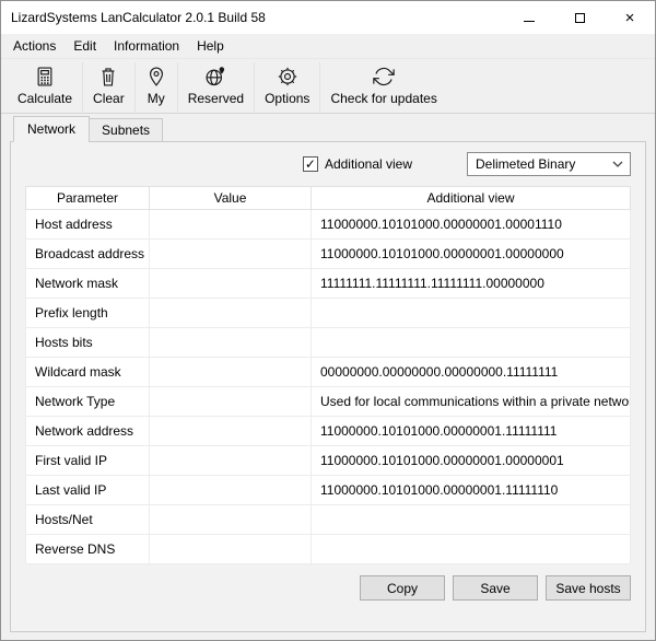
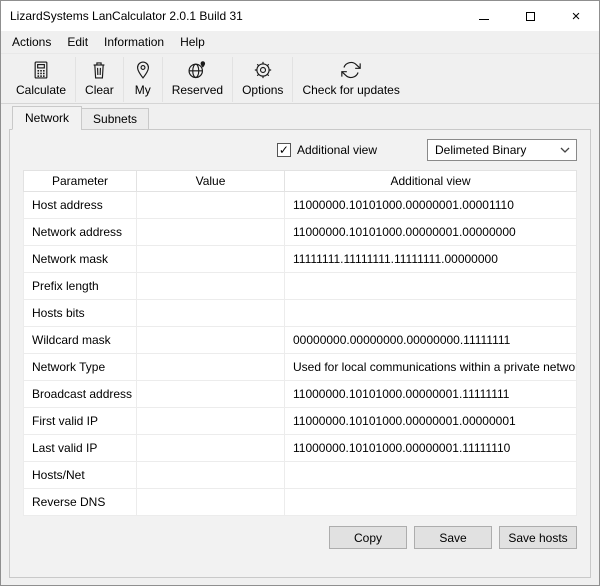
- LizardSystems LanCalculator 2.0.1 Build 58
+ LizardSystems LanCalculator 2.0.1 Build 31
  ×
  Actions
  Edit
  Information
  Help
  Calculate
  Clear
  My
  Reserved
  Options
  Check for updates
  Network
  Subnets
  ✓
  Additional view
  Delimeted Binary
  Parameter	Value	Additional view
  Host address		11000000.10101000.00000001.00001110
- Broadcast address		11000000.10101000.00000001.00000000
+ Network address		11000000.10101000.00000001.00000000
  Network mask		11111111.11111111.11111111.00000000
  Prefix length
  Hosts bits
  Wildcard mask		00000000.00000000.00000000.11111111
  Network Type		Used for local communications within a private netwo
- Network address		11000000.10101000.00000001.11111111
+ Broadcast address		11000000.10101000.00000001.11111111
  First valid IP		11000000.10101000.00000001.00000001
  Last valid IP		11000000.10101000.00000001.11111110
  Hosts/Net
  Reverse DNS
  Copy
  Save
  Save hosts
